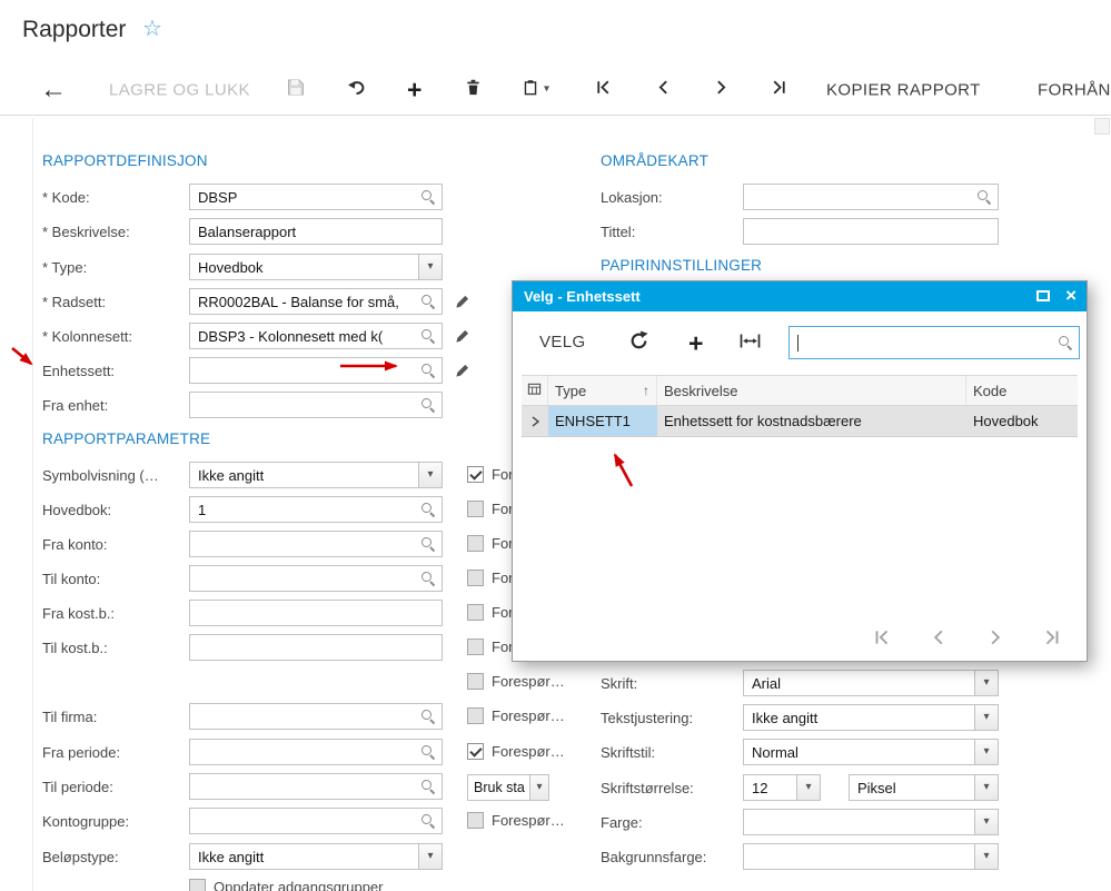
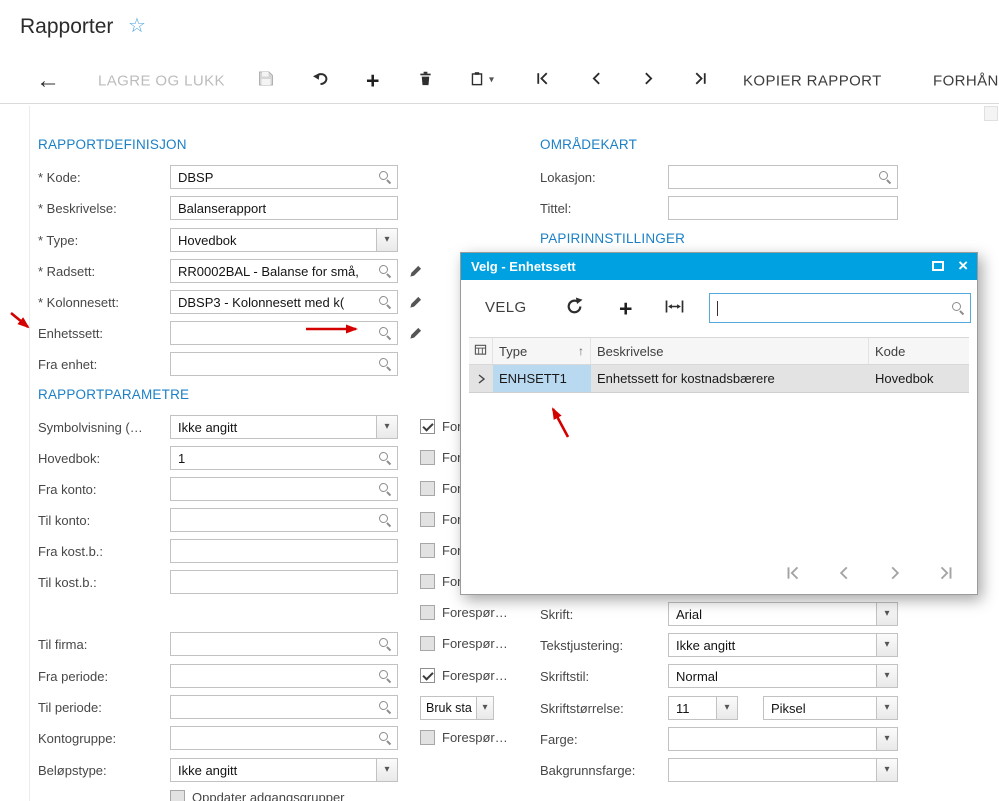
  Rapporter
  ☆
  ←
  LAGRE OG LUKK
  +
  ▾
  KOPIER RAPPORT
  FORHÅN
  RAPPORTDEFINISJON
  * Kode:
  DBSP
  * Beskrivelse:
  Balanserapport
  * Type:
  Hovedbok
  ▾
  * Radsett:
  RR0002BAL - Balanse for små,
  * Kolonnesett:
  DBSP3 - Kolonnesett med k(
  Enhetssett:
  Fra enhet:
  RAPPORTPARAMETRE
  Symbolvisning (…
  Ikke angitt
  ▾
  Hovedbok:
  1
  Fra konto:
  Til konto:
  Fra kost.b.:
  Til kost.b.:
  Til firma:
  Fra periode:
  Til periode:
  Kontogruppe:
  Beløpstype:
  Ikke angitt
  ▾
  Oppdater adgangsgrupper
  Forespør…
  Forespør…
  Forespør…
  Bruk sta
  ▾
  Forespør…
  OMRÅDEKART
  Lokasjon:
  Tittel:
  PAPIRINNSTILLINGER
  Skrift:
  Arial
  ▾
  Tekstjustering:
  Ikke angitt
  ▾
  Skriftstil:
  Normal
  ▾
  Skriftstørrelse:
- 12
+ 11
  ▾
  Piksel
  ▾
  Farge:
  ▾
  Bakgrunnsfarge:
  ▾
  Velg - Enhetssett
  ×
  VELG
  +
  Type
  ↑
  Beskrivelse
  Kode
  ENHSETT1
  Enhetssett for kostnadsbærere
  Hovedbok
